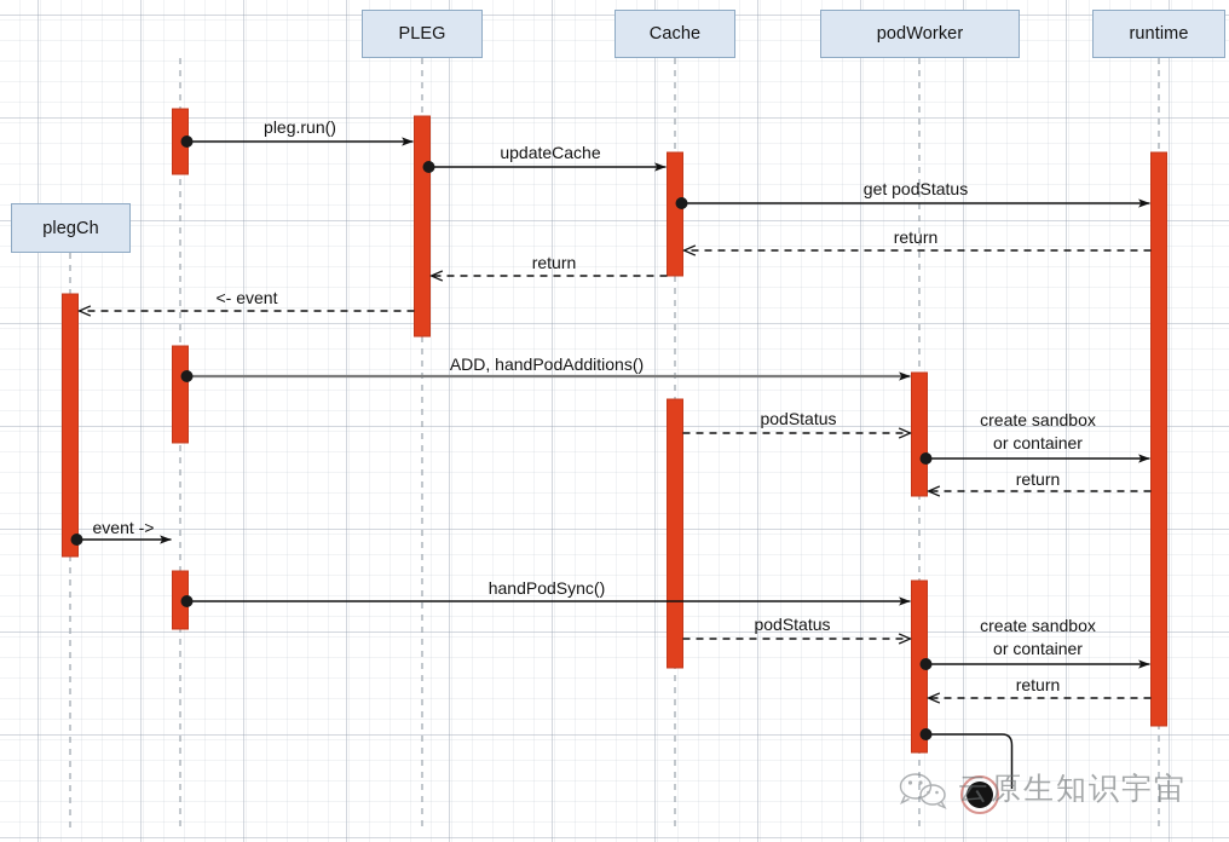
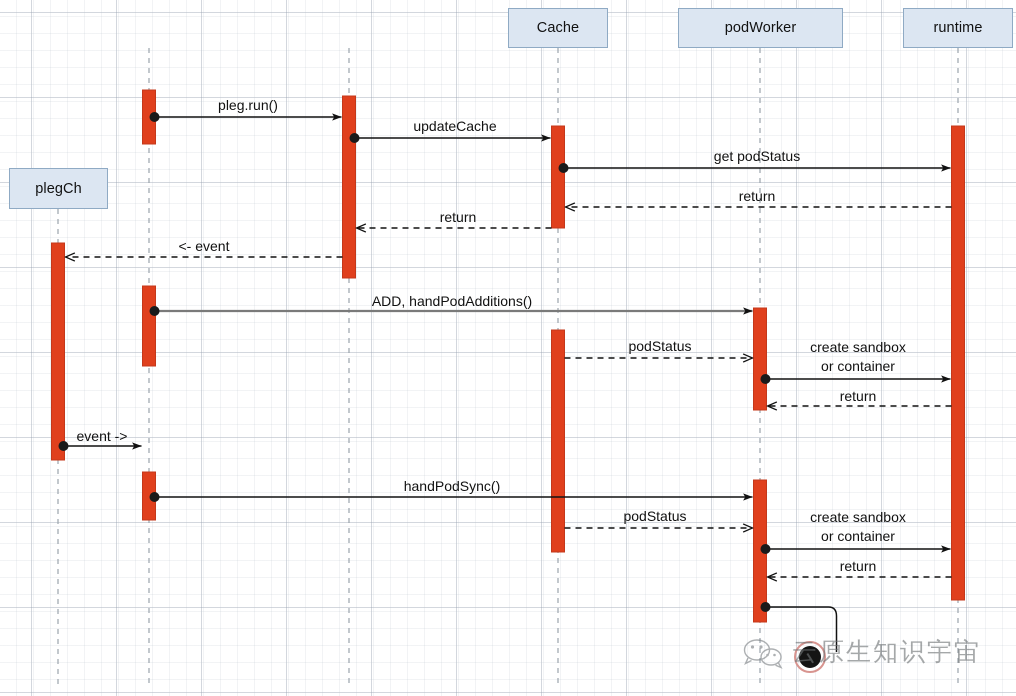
- PLEG
  Cache
  podWorker
  runtime
  plegCh
  pleg.run()
  updateCache
  get podStatus
  return
  return
  <- event
  ADD, handPodAdditions()
  podStatus
  create sandbox
  or container
  return
  event ->
  handPodSync()
  podStatus
  create sandbox
  or container
  return
  云原生知识宇宙
